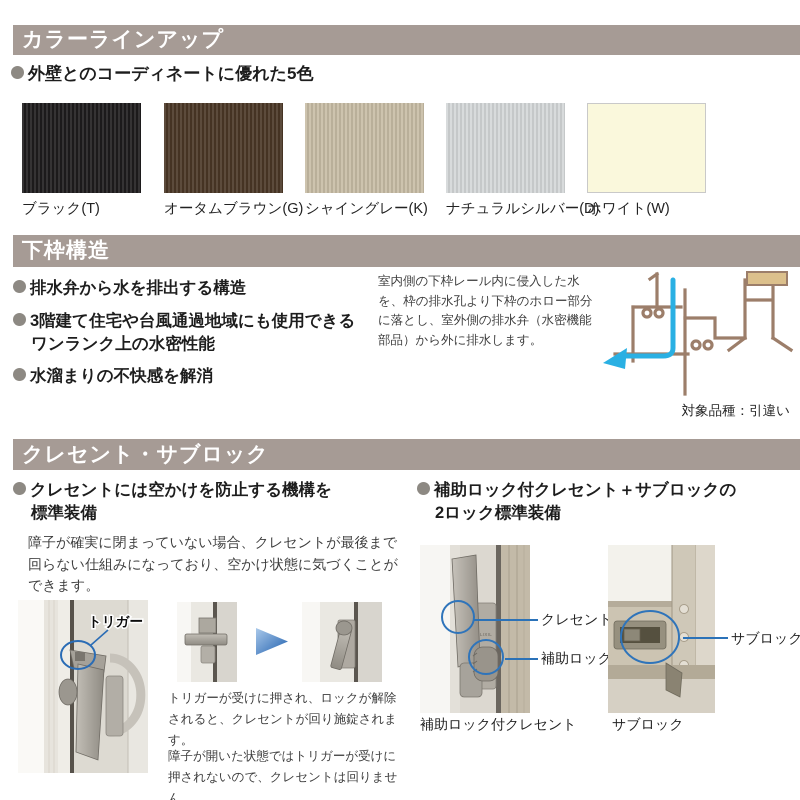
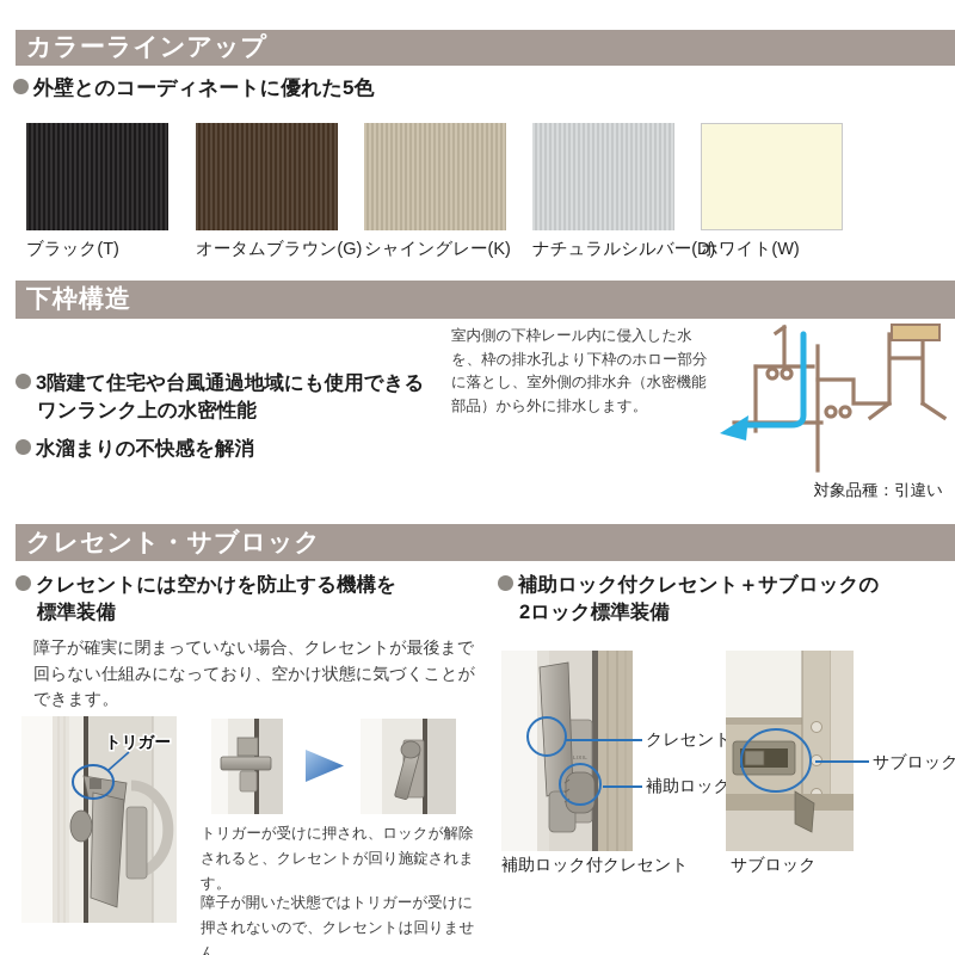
  カラーラインアップ
  外壁とのコーディネートに優れた5色
  ブラック(T)
  オータムブラウン(G)
  シャイングレー(K)
  ナチュラルシルバー(D)
  ホワイト(W)
  下枠構造
- 排水弁から水を排出する構造
  3階建て住宅や台風通過地域にも使用できる
  ワンランク上の水密性能
  水溜まりの不快感を解消
  室内側の下枠レール内に侵入した水を、枠の排水孔より下枠のホロー部分に落とし、室外側の排水弁（水密機能部品）から外に排水します。
  対象品種：引違い
  クレセント・サブロック
  クレセントには空かけを防止する機構を
  標準装備
  障子が確実に閉まっていない場合、クレセントが最後まで回らない仕組みになっており、空かけ状態に気づくことができます。
  トリガー
  トリガーが受けに押され、ロックが解除されると、クレセントが回り施錠されます。
  障子が開いた状態ではトリガーが受けに押されないので、クレセントは回りません。
  補助ロック付クレセント＋サブロックの
  2ロック標準装備
  クレセント
  補助ロック
  補助ロック付クレセント
  サブロック
  サブロック
